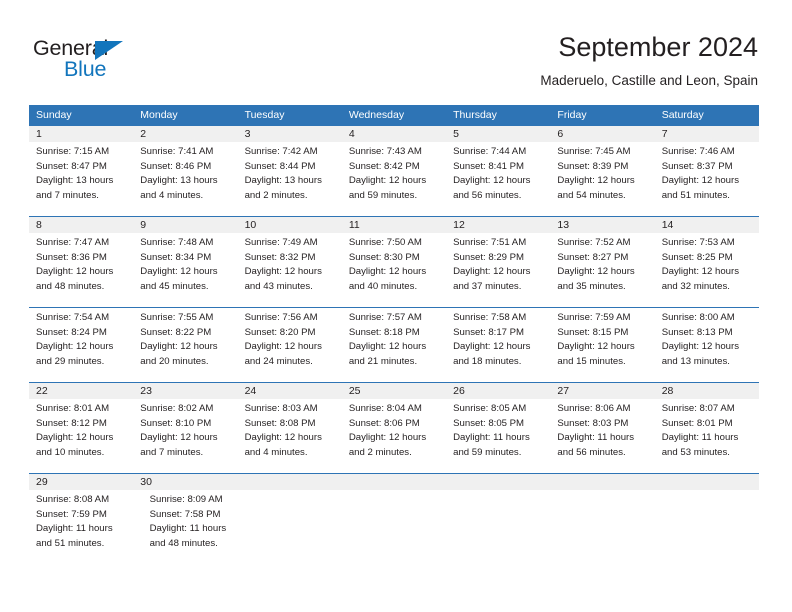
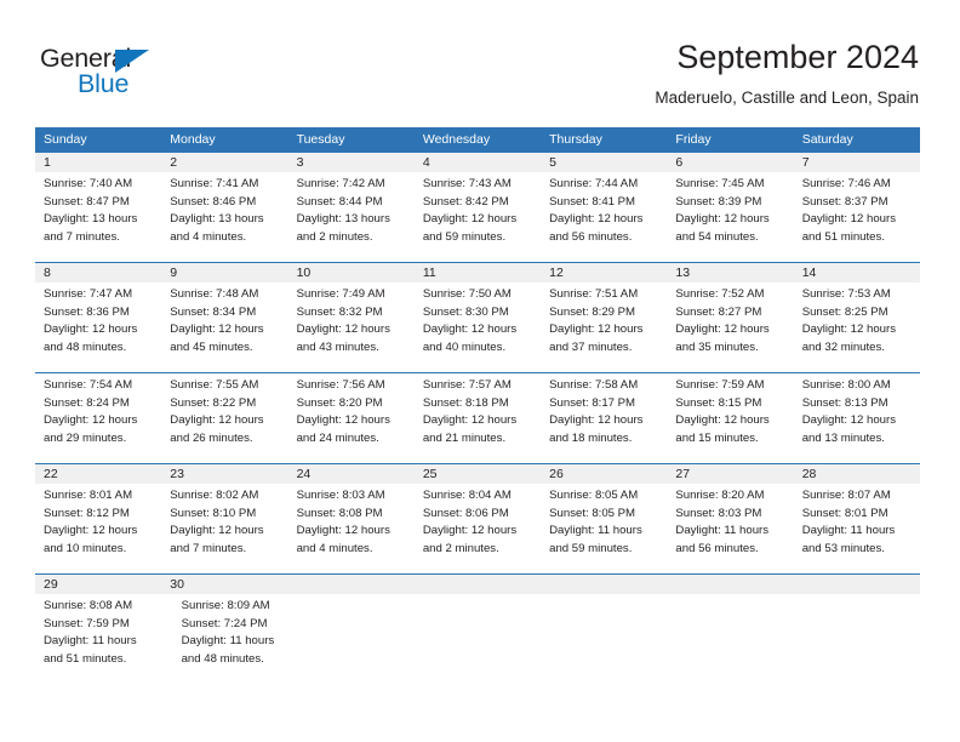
  General
  Blue
  September 2024
  Maderuelo, Castille and Leon, Spain
  Sunday
  Monday
  Tuesday
  Wednesday
  Thursday
  Friday
  Saturday
  1
  2
  3
  4
  5
  6
  7
- Sunrise: 7:15 AM
+ Sunrise: 7:40 AM
  Sunset: 8:47 PM
  Daylight: 13 hours
  and 7 minutes.
  Sunrise: 7:41 AM
  Sunset: 8:46 PM
  Daylight: 13 hours
  and 4 minutes.
  Sunrise: 7:42 AM
  Sunset: 8:44 PM
  Daylight: 13 hours
  and 2 minutes.
  Sunrise: 7:43 AM
  Sunset: 8:42 PM
  Daylight: 12 hours
  and 59 minutes.
  Sunrise: 7:44 AM
  Sunset: 8:41 PM
  Daylight: 12 hours
  and 56 minutes.
  Sunrise: 7:45 AM
  Sunset: 8:39 PM
  Daylight: 12 hours
  and 54 minutes.
  Sunrise: 7:46 AM
  Sunset: 8:37 PM
  Daylight: 12 hours
  and 51 minutes.
  8
  9
  10
  11
  12
  13
  14
  Sunrise: 7:47 AM
  Sunset: 8:36 PM
  Daylight: 12 hours
  and 48 minutes.
  Sunrise: 7:48 AM
  Sunset: 8:34 PM
  Daylight: 12 hours
  and 45 minutes.
  Sunrise: 7:49 AM
  Sunset: 8:32 PM
  Daylight: 12 hours
  and 43 minutes.
  Sunrise: 7:50 AM
  Sunset: 8:30 PM
  Daylight: 12 hours
  and 40 minutes.
  Sunrise: 7:51 AM
  Sunset: 8:29 PM
  Daylight: 12 hours
  and 37 minutes.
  Sunrise: 7:52 AM
  Sunset: 8:27 PM
  Daylight: 12 hours
  and 35 minutes.
  Sunrise: 7:53 AM
  Sunset: 8:25 PM
  Daylight: 12 hours
  and 32 minutes.
  Sunrise: 7:54 AM
  Sunset: 8:24 PM
  Daylight: 12 hours
  and 29 minutes.
  Sunrise: 7:55 AM
  Sunset: 8:22 PM
  Daylight: 12 hours
- and 20 minutes.
+ and 26 minutes.
  Sunrise: 7:56 AM
  Sunset: 8:20 PM
  Daylight: 12 hours
  and 24 minutes.
  Sunrise: 7:57 AM
  Sunset: 8:18 PM
  Daylight: 12 hours
  and 21 minutes.
  Sunrise: 7:58 AM
  Sunset: 8:17 PM
  Daylight: 12 hours
  and 18 minutes.
  Sunrise: 7:59 AM
  Sunset: 8:15 PM
  Daylight: 12 hours
  and 15 minutes.
  Sunrise: 8:00 AM
  Sunset: 8:13 PM
  Daylight: 12 hours
  and 13 minutes.
  22
  23
  24
  25
  26
  27
  28
  Sunrise: 8:01 AM
  Sunset: 8:12 PM
  Daylight: 12 hours
  and 10 minutes.
  Sunrise: 8:02 AM
  Sunset: 8:10 PM
  Daylight: 12 hours
  and 7 minutes.
  Sunrise: 8:03 AM
  Sunset: 8:08 PM
  Daylight: 12 hours
  and 4 minutes.
  Sunrise: 8:04 AM
  Sunset: 8:06 PM
  Daylight: 12 hours
  and 2 minutes.
  Sunrise: 8:05 AM
  Sunset: 8:05 PM
  Daylight: 11 hours
  and 59 minutes.
- Sunrise: 8:06 AM
+ Sunrise: 8:20 AM
  Sunset: 8:03 PM
  Daylight: 11 hours
  and 56 minutes.
  Sunrise: 8:07 AM
  Sunset: 8:01 PM
  Daylight: 11 hours
  and 53 minutes.
  29
  30
  Sunrise: 8:08 AM
  Sunset: 7:59 PM
  Daylight: 11 hours
  and 51 minutes.
  Sunrise: 8:09 AM
- Sunset: 7:58 PM
+ Sunset: 7:24 PM
  Daylight: 11 hours
  and 48 minutes.
